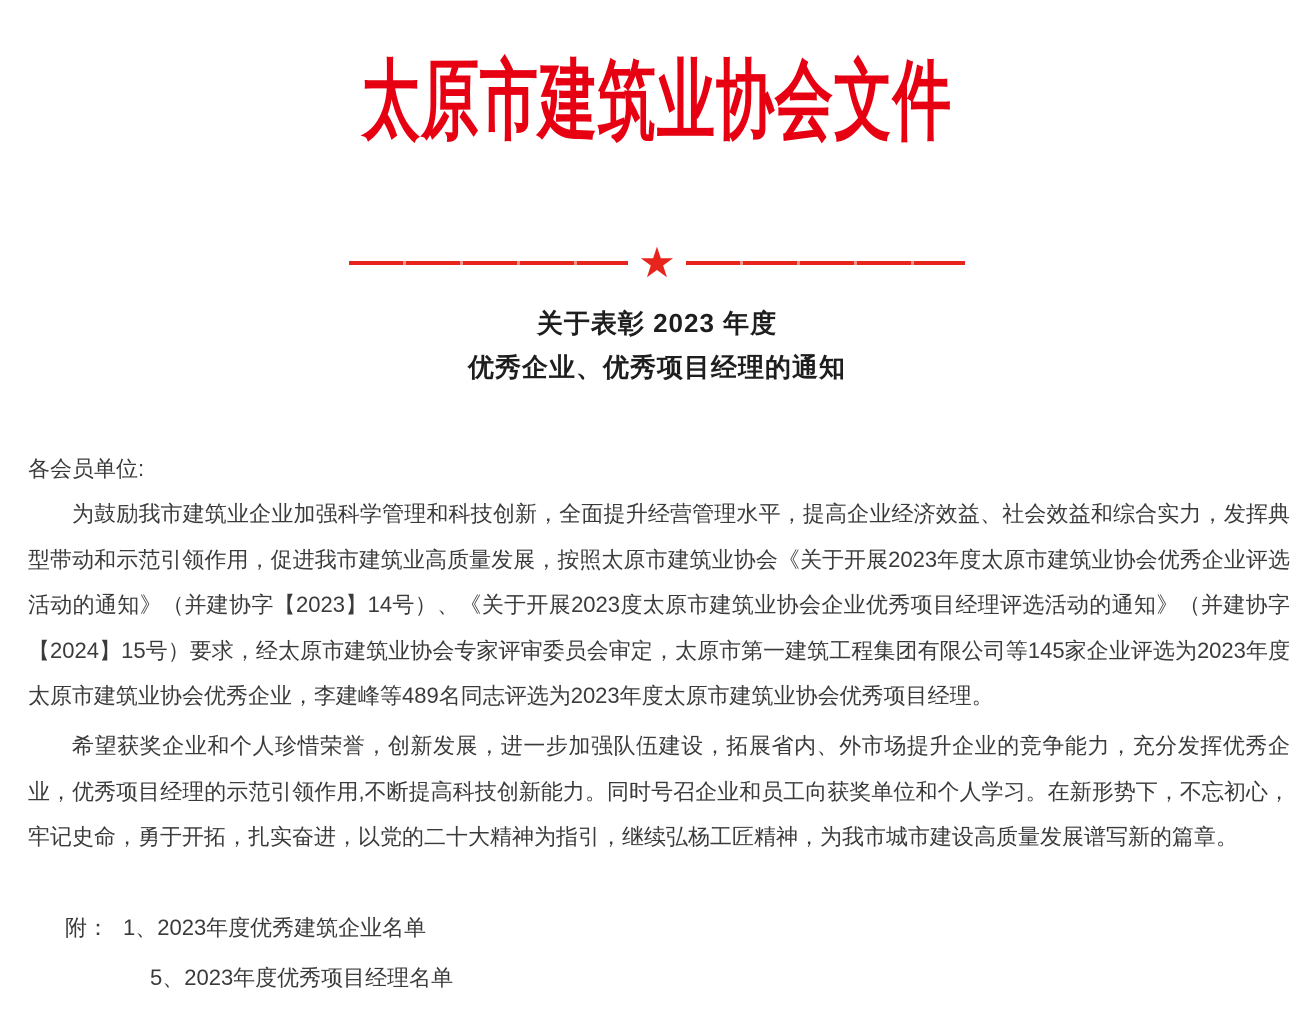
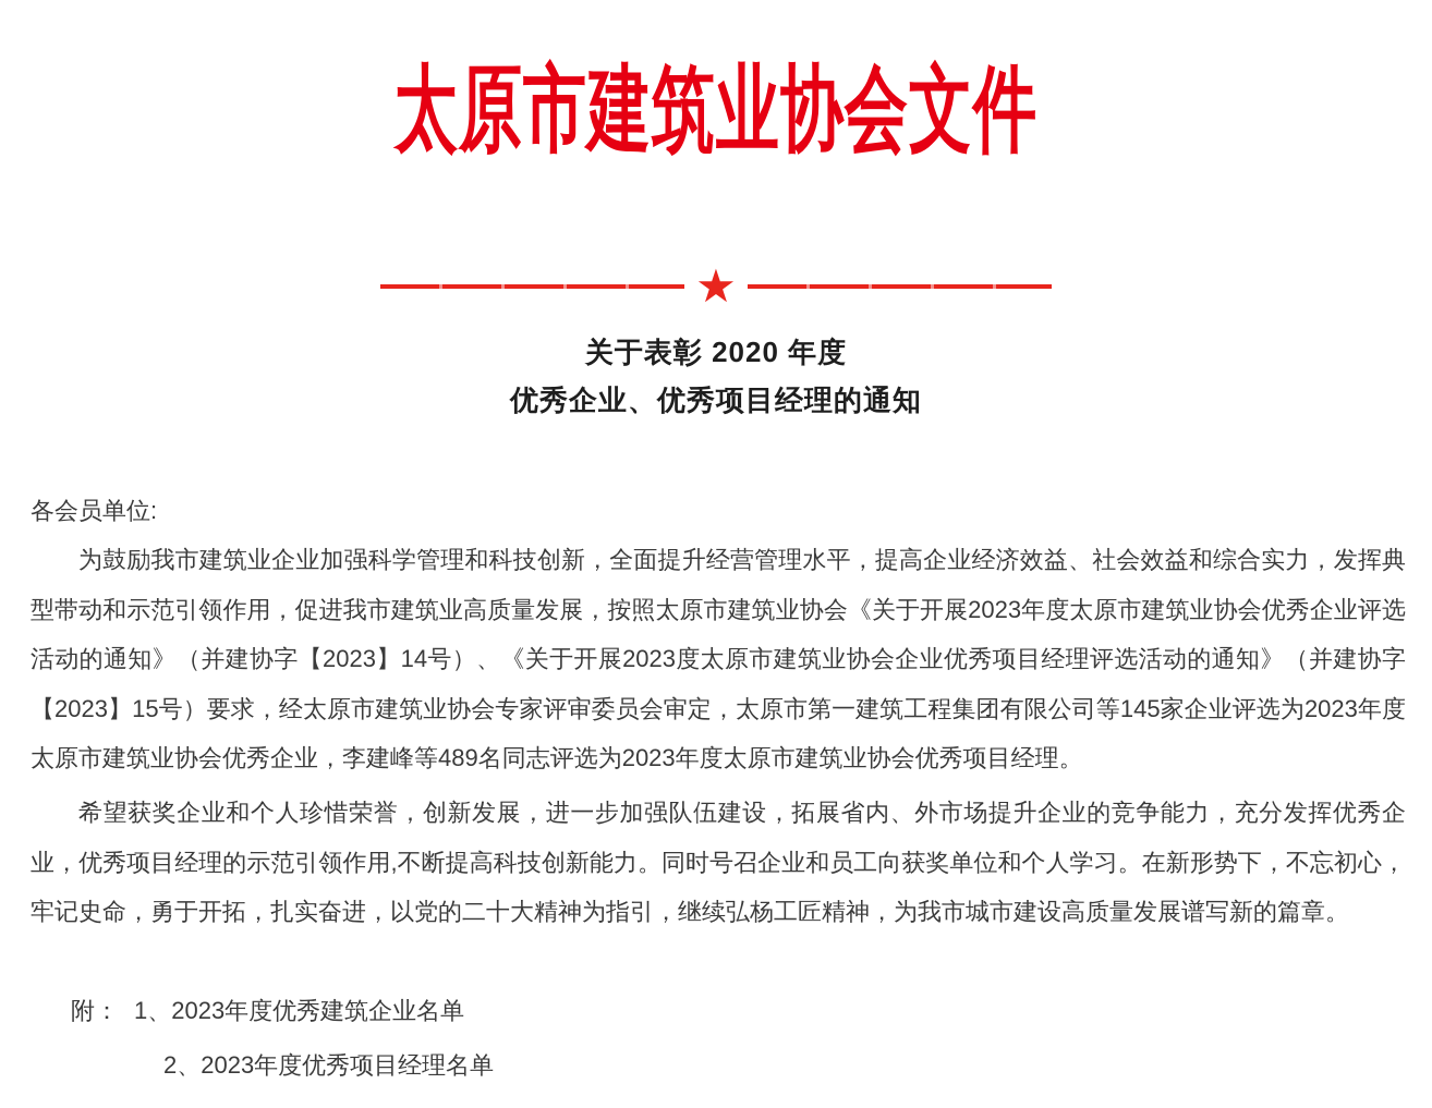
  太原市建筑业协会文件
  ★
- 关于表彰 2023 年度
+ 关于表彰 2020 年度
  优秀企业、优秀项目经理的通知
  各会员单位:
- 为鼓励我市建筑业企业加强科学管理和科技创新，全面提升经营管理水平，提高企业经济效益、社会效益和综合实力，发挥典型带动和示范引领作用，促进我市建筑业高质量发展，按照太原市建筑业协会《关于开展2023年度太原市建筑业协会优秀企业评选活动的通知》（并建协字【2023】14号）、《关于开展2023度太原市建筑业协会企业优秀项目经理评选活动的通知》（并建协字【2024】15号）要求，经太原市建筑业协会专家评审委员会审定，太原市第一建筑工程集团有限公司等145家企业评选为2023年度太原市建筑业协会优秀企业，李建峰等489名同志评选为2023年度太原市建筑业协会优秀项目经理。
+ 为鼓励我市建筑业企业加强科学管理和科技创新，全面提升经营管理水平，提高企业经济效益、社会效益和综合实力，发挥典型带动和示范引领作用，促进我市建筑业高质量发展，按照太原市建筑业协会《关于开展2023年度太原市建筑业协会优秀企业评选活动的通知》（并建协字【2023】14号）、《关于开展2023度太原市建筑业协会企业优秀项目经理评选活动的通知》（并建协字【2023】15号）要求，经太原市建筑业协会专家评审委员会审定，太原市第一建筑工程集团有限公司等145家企业评选为2023年度太原市建筑业协会优秀企业，李建峰等489名同志评选为2023年度太原市建筑业协会优秀项目经理。
  希望获奖企业和个人珍惜荣誉，创新发展，进一步加强队伍建设，拓展省内、外市场提升企业的竞争能力，充分发挥优秀企业，优秀项目经理的示范引领作用,不断提高科技创新能力。同时号召企业和员工向获奖单位和个人学习。在新形势下，不忘初心，牢记史命，勇于开拓，扎实奋进，以党的二十大精神为指引，继续弘杨工匠精神，为我市城市建设高质量发展谱写新的篇章。
  附： 1、2023年度优秀建筑企业名单
- 5、2023年度优秀项目经理名单
+ 2、2023年度优秀项目经理名单
